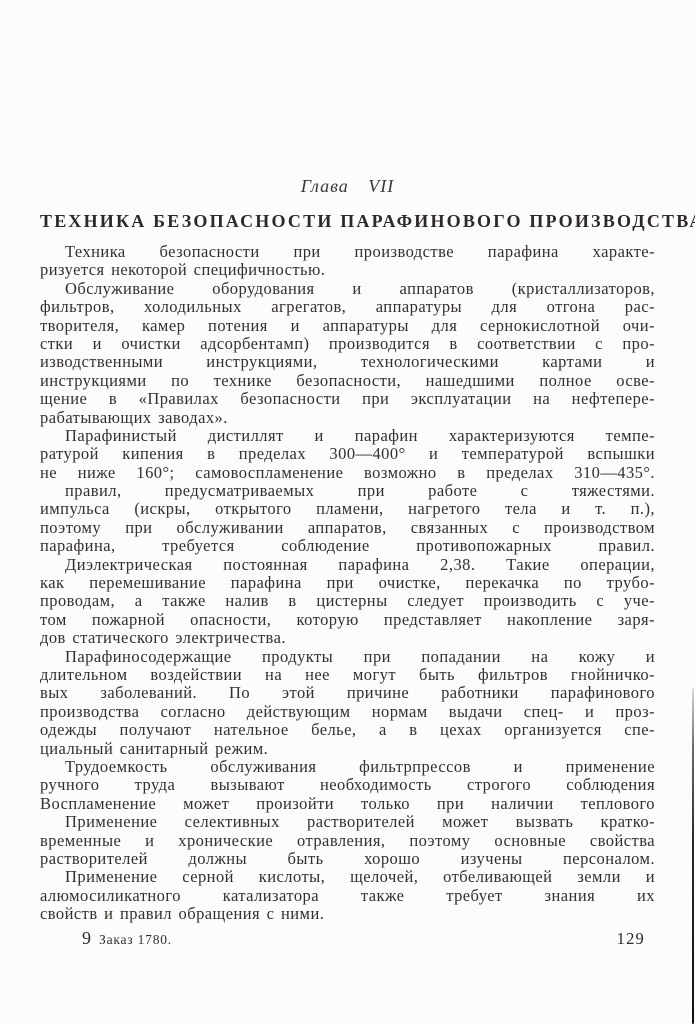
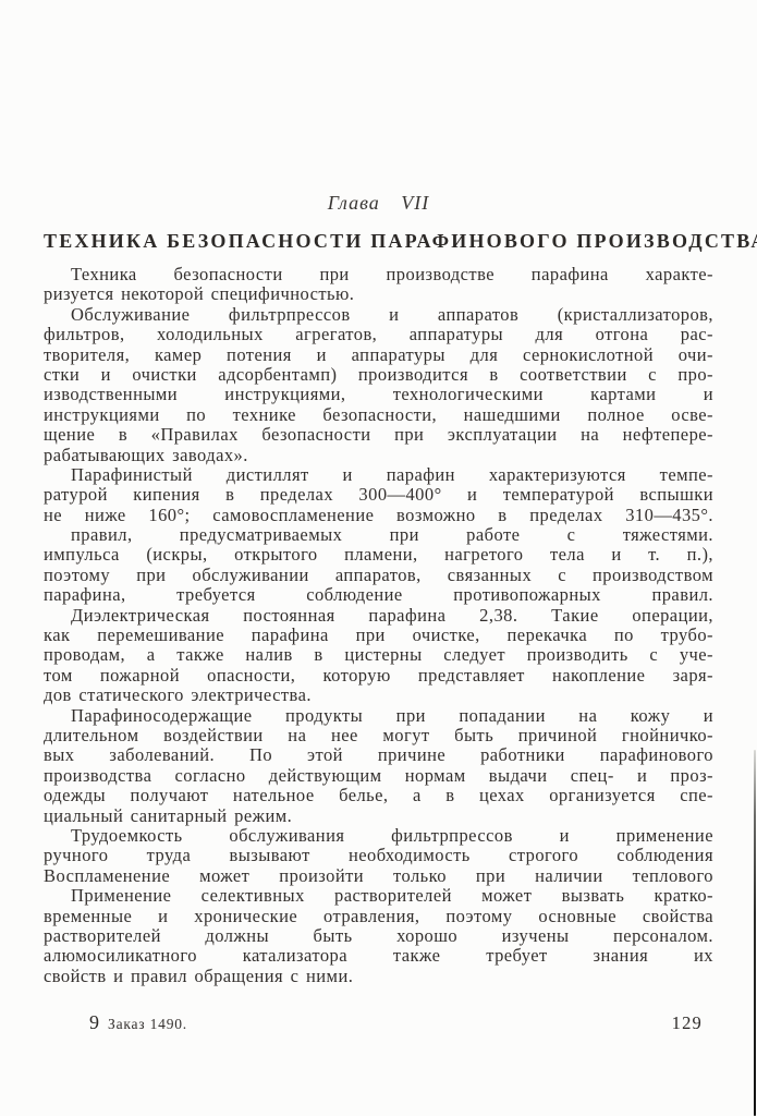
  Глава VII
  ТЕХНИКА БЕЗОПАСНОСТИ ПАРАФИНОВОГО ПРОИЗВОДСТВ
  Техника безопасности при производстве парафина характе-
  ризуется некоторой специфичностью.
- Обслуживание оборудования и аппаратов (кристаллизаторов,
+ Обслуживание фильтрпрессов и аппаратов (кристаллизаторов,
  фильтров, холодильных агрегатов, аппаратуры для отгона рас-
  творителя, камер потения и аппаратуры для сернокислотной очи-
  стки и очистки адсорбентамп) производится в соответствии с про-
  изводственными инструкциями, технологическими картами и
  инструкциями по технике безопасности, нашедшими полное осве-
  щение в «Правилах безопасности при эксплуатации на нефтепере-
  рабатывающих заводах».
  Парафинистый дистиллят и парафин характеризуются темпе-
  ратурой кипения в пределах 300—400° и температурой вспышки
  не ниже 160°; самовоспламенение возможно в пределах 310—435°.
  правил, предусматриваемых при работе с тяжестями.
  импульса (искры, открытого пламени, нагретого тела и т. п.),
  поэтому при обслуживании аппаратов, связанных с производством
  парафина, требуется соблюдение противопожарных правил.
  Диэлектрическая постоянная парафина 2,38. Такие операции,
  как перемешивание парафина при очистке, перекачка по трубо-
  проводам, а также налив в цистерны следует производить с уче-
  том пожарной опасности, которую представляет накопление заря-
  дов статического электричества.
  Парафиносодержащие продукты при попадании на кожу и
- длительном воздействии на нее могут быть фильтров гнойничко-
+ длительном воздействии на нее могут быть причиной гнойничко-
  вых заболеваний. По этой причине работники парафинового
  производства согласно действующим нормам выдачи спец- и проз-
  одежды получают нательное белье, а в цехах организуется спе-
  циальный санитарный режим.
  Трудоемкость обслуживания фильтрпрессов и применение
  ручного труда вызывают необходимость строгого соблюдения
  Воспламенение может произойти только при наличии теплового
  Применение селективных растворителей может вызвать кратко-
  временные и хронические отравления, поэтому основные свойства
  растворителей должны быть хорошо изучены персоналом.
- Применение серной кислоты, щелочей, отбеливающей земли и
  алюмосиликатного катализатора также требует знания их
  свойств и правил обращения с ними.
- 9 Заказ 1780.
+ 9 Заказ 1490.
  129
